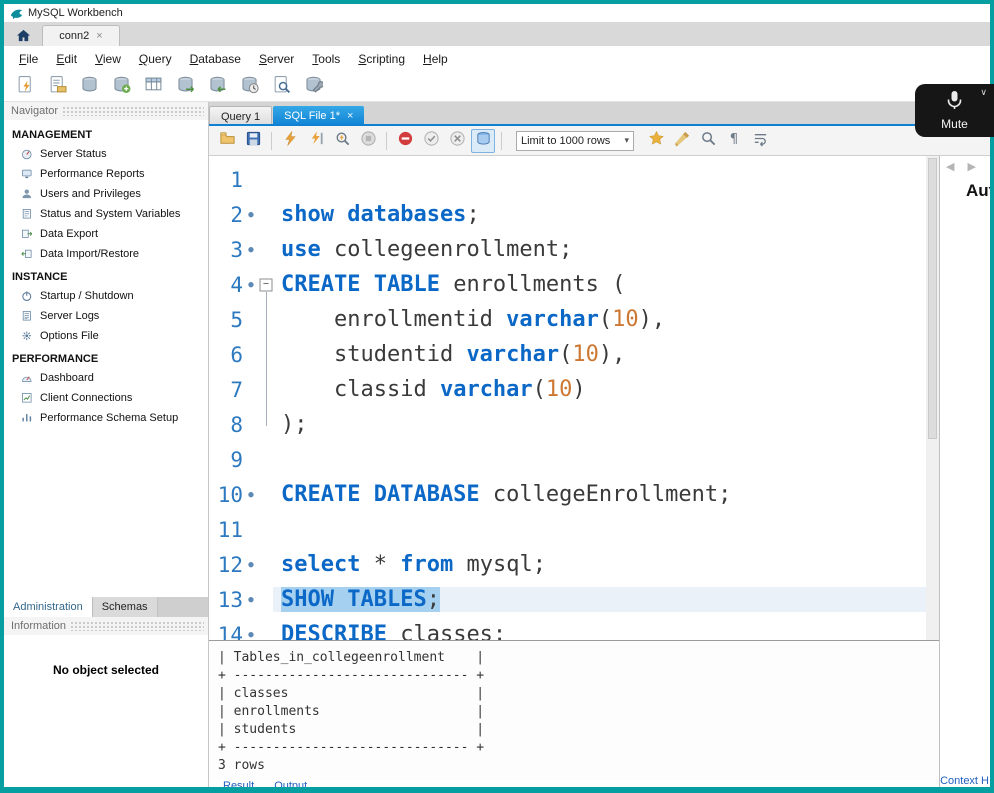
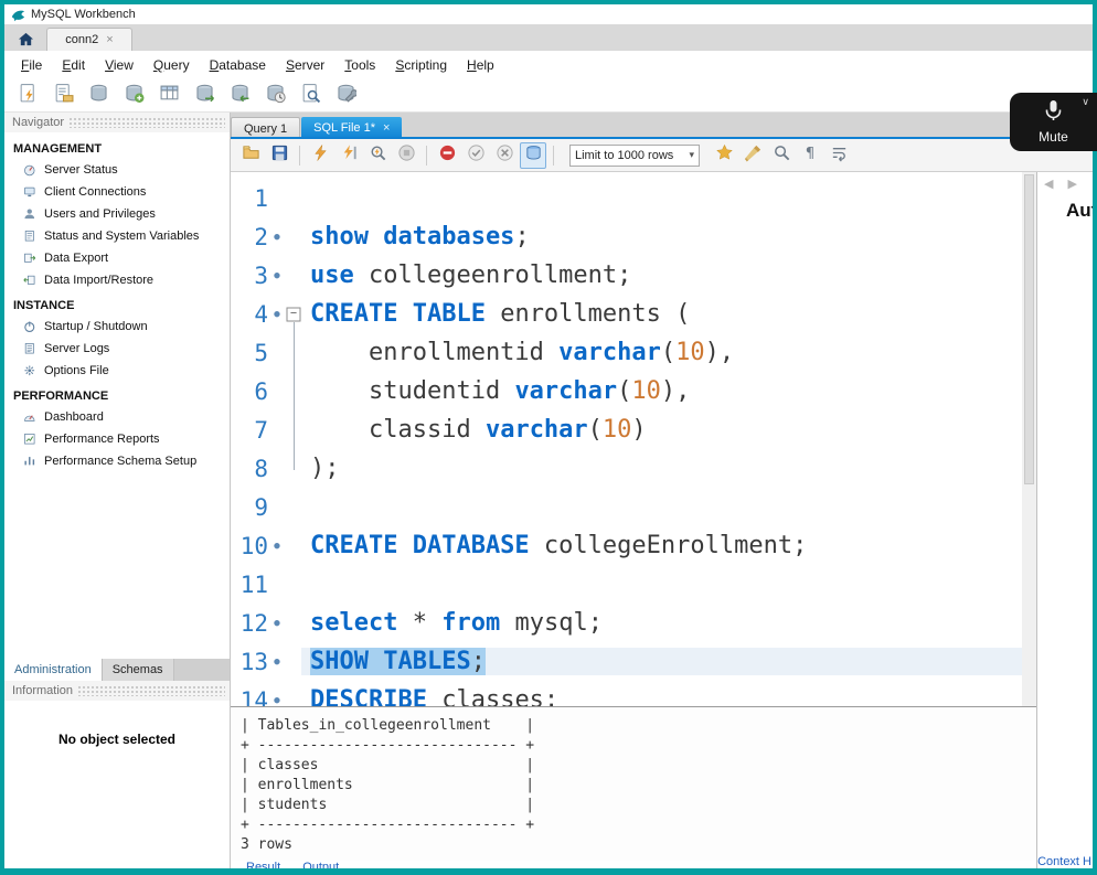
  MySQL Workbench
  conn2
  ×
  File
  Edit
  View
  Query
  Database
  Server
  Tools
  Scripting
  Help
  Navigator
  MANAGEMENT
  Server Status
- Performance Reports
+ Client Connections
  Users and Privileges
  Status and System Variables
  Data Export
  Data Import/Restore
  INSTANCE
  Startup / Shutdown
  Server Logs
  Options File
  PERFORMANCE
  Dashboard
- Client Connections
+ Performance Reports
  Performance Schema Setup
  Administration
  Schemas
  Information
  No object selected
  Query 1
  SQL File 1*
  ×
  Limit to 1000 rows
  ▾
  ¶
  1
  2
  ●
  show databases;
  3
  ●
  use collegeenrollment;
  4
  ●
  CREATE TABLE enrollments (
  5
  enrollmentid varchar(10),
  6
  studentid varchar(10),
  7
  classid varchar(10)
  8
  );
  9
  10
  ●
  CREATE DATABASE collegeEnrollment;
  11
  12
  ●
  select * from mysql;
  13
  ●
  SHOW TABLES;
  14
  ●
  DESCRIBE classes;
  | Tables_in_collegeenrollment |
  + ------------------------------ +
  | classes |
  | enrollments |
  | students |
  + ------------------------------ +
  3 rows
  Result
  Output
  ◀
  ▶
  Context H
  ∨
  Mute
